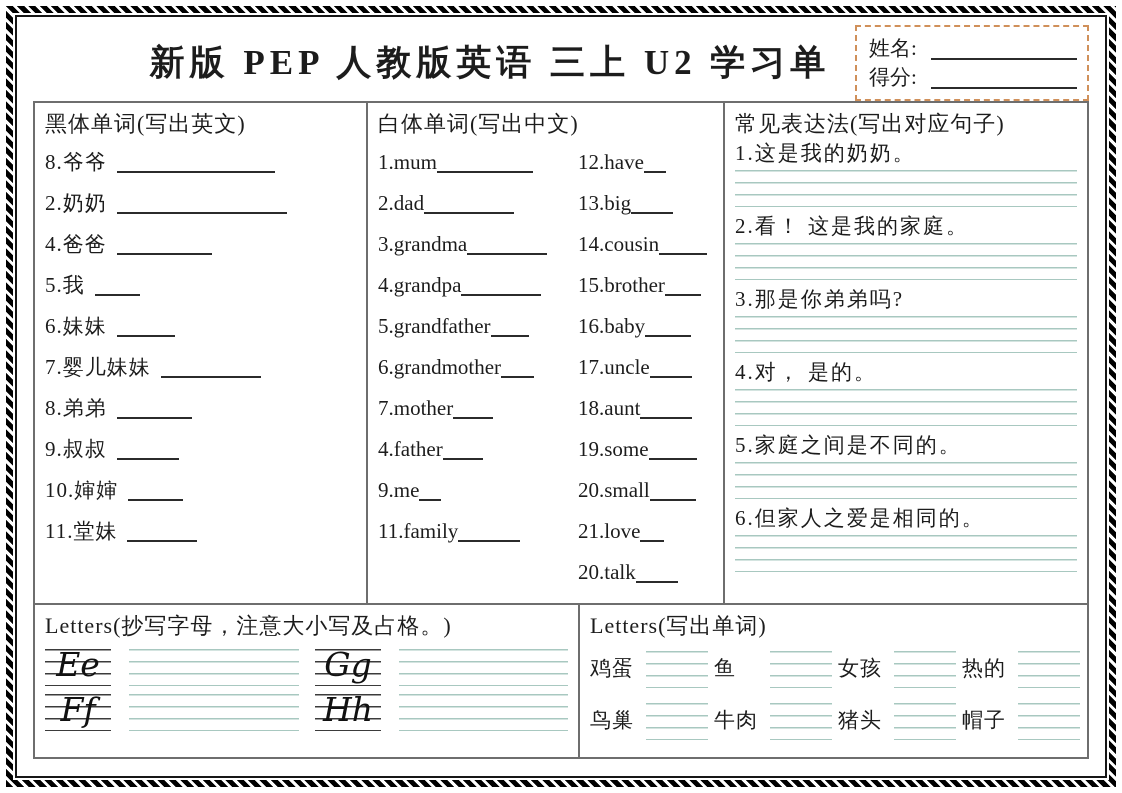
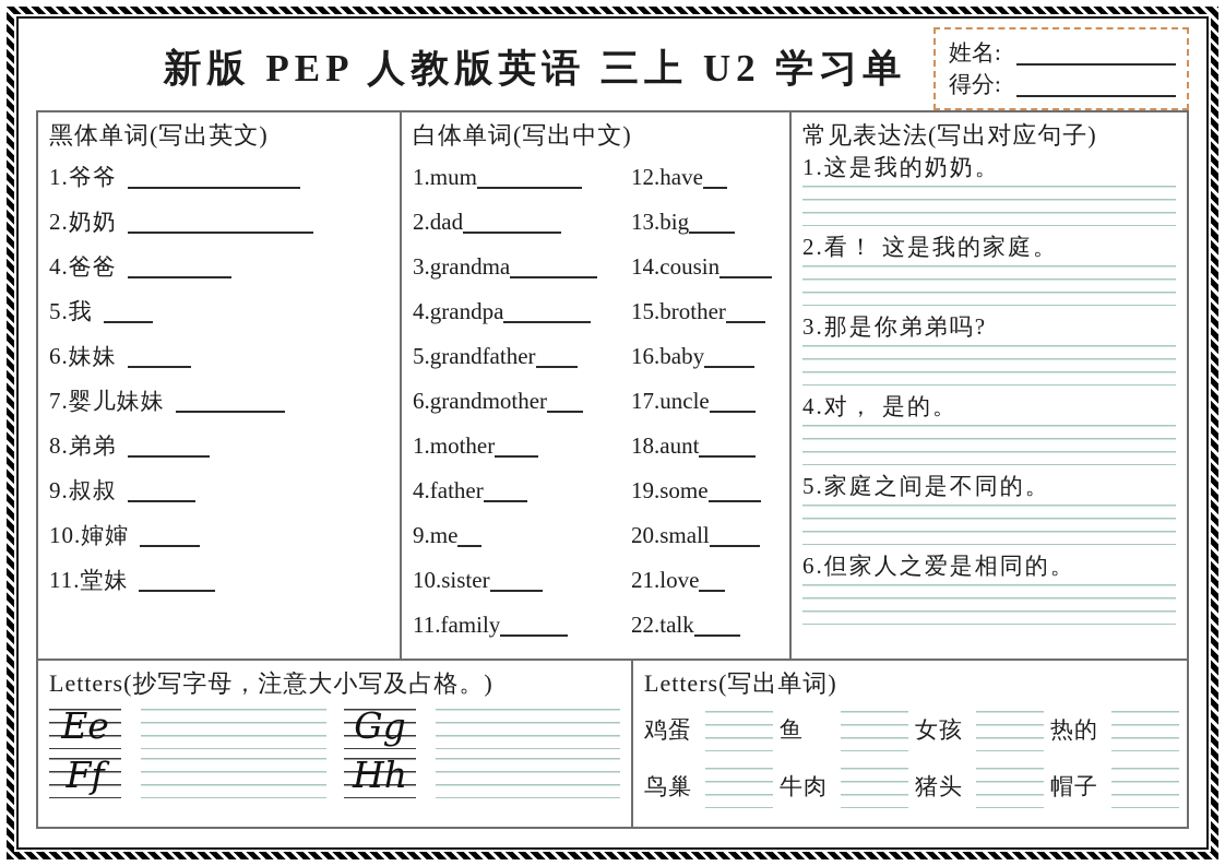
  新版 PEP 人教版英语 三上 U2 学习单
  姓名:
  得分:
  黑体单词(写出英文)
- 8.爷爷
+ 1.爷爷
  2.奶奶
  4.爸爸
  5.我
  6.妹妹
  7.婴儿妹妹
  8.弟弟
  9.叔叔
  10.婶婶
  11.堂妹
  白体单词(写出中文)
  1.mum
  2.dad
  3.grandma
  4.grandpa
  5.grandfather
  6.grandmother
- 7.mother
+ 1.mother
  4.father
  9.me
+ 10.sister
  11.family
  12.have
  13.big
  14.cousin
  15.brother
  16.baby
  17.uncle
  18.aunt
  19.some
  20.small
  21.love
- 20.talk
+ 22.talk
  常见表达法(写出对应句子)
  1.这是我的奶奶。
  2.看！ 这是我的家庭。
  3.那是你弟弟吗?
  4.对， 是的。
  5.家庭之间是不同的。
  6.但家人之爱是相同的。
  Letters(抄写字母，注意大小写及占格。)
  Ee
  Gg
  Ff
  Hh
  Letters(写出单词)
  鸡蛋
  鱼
  女孩
  热的
  鸟巢
  牛肉
  猪头
  帽子
